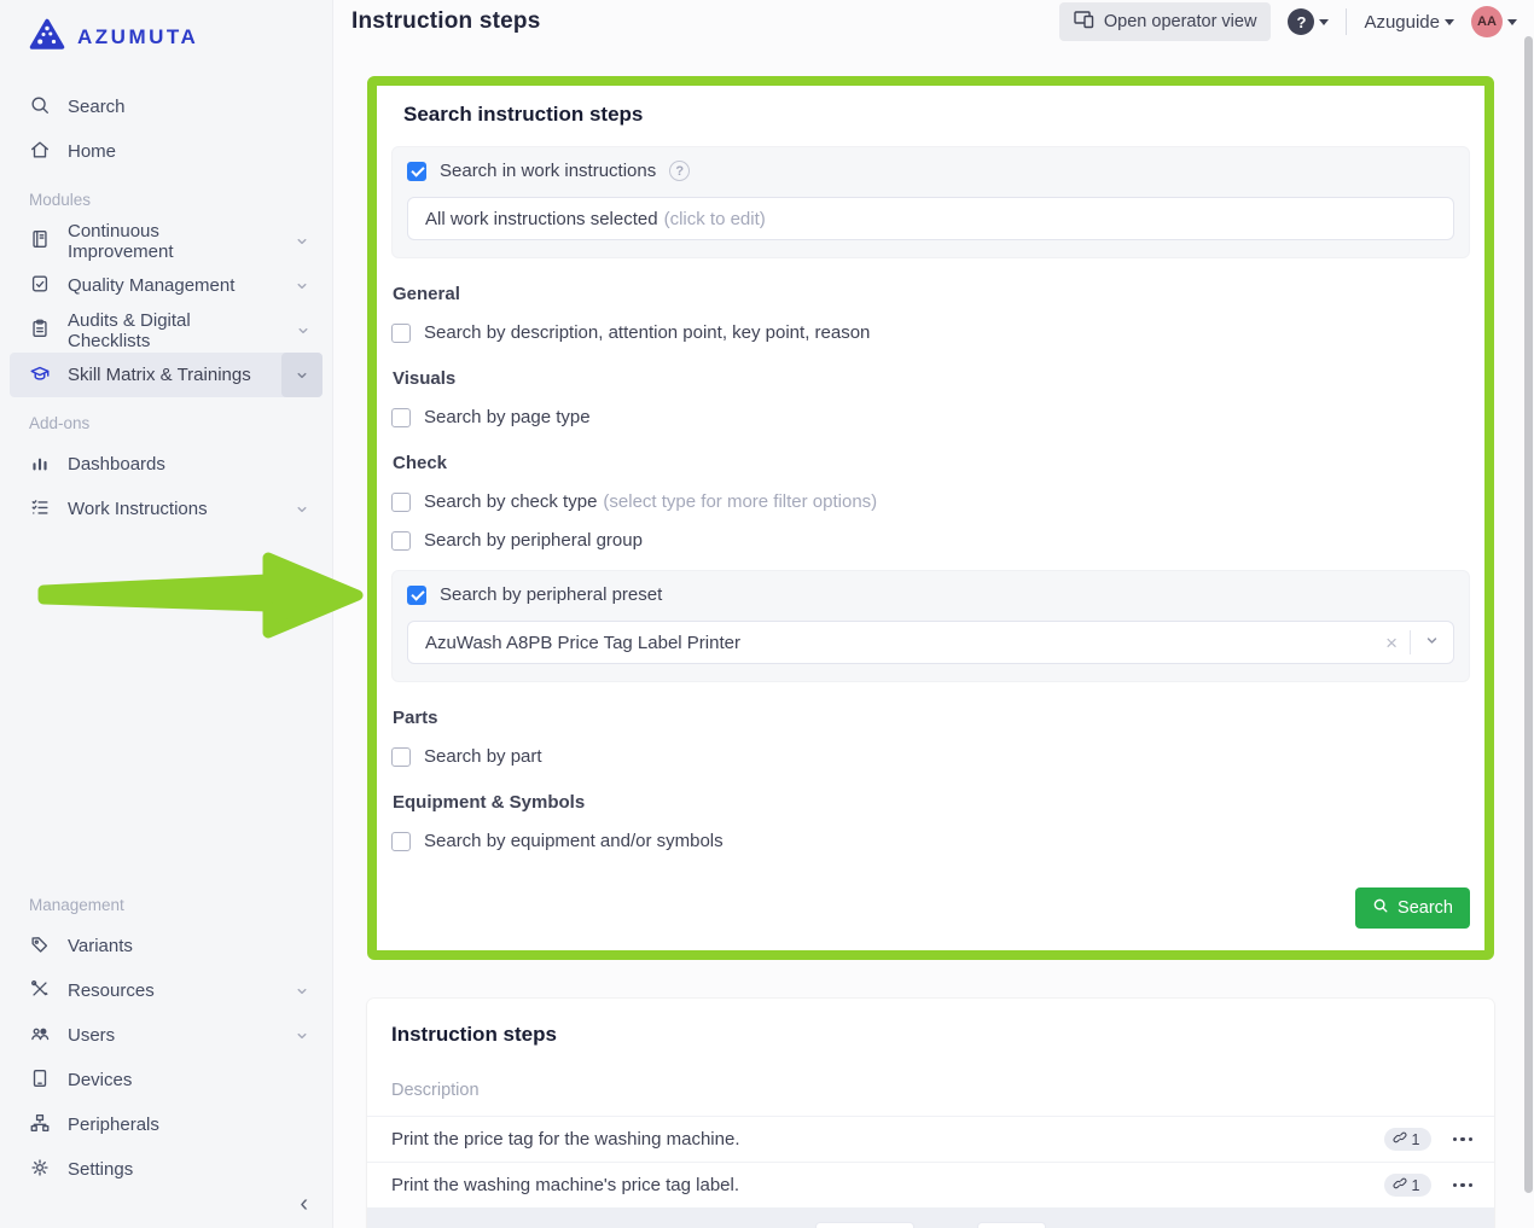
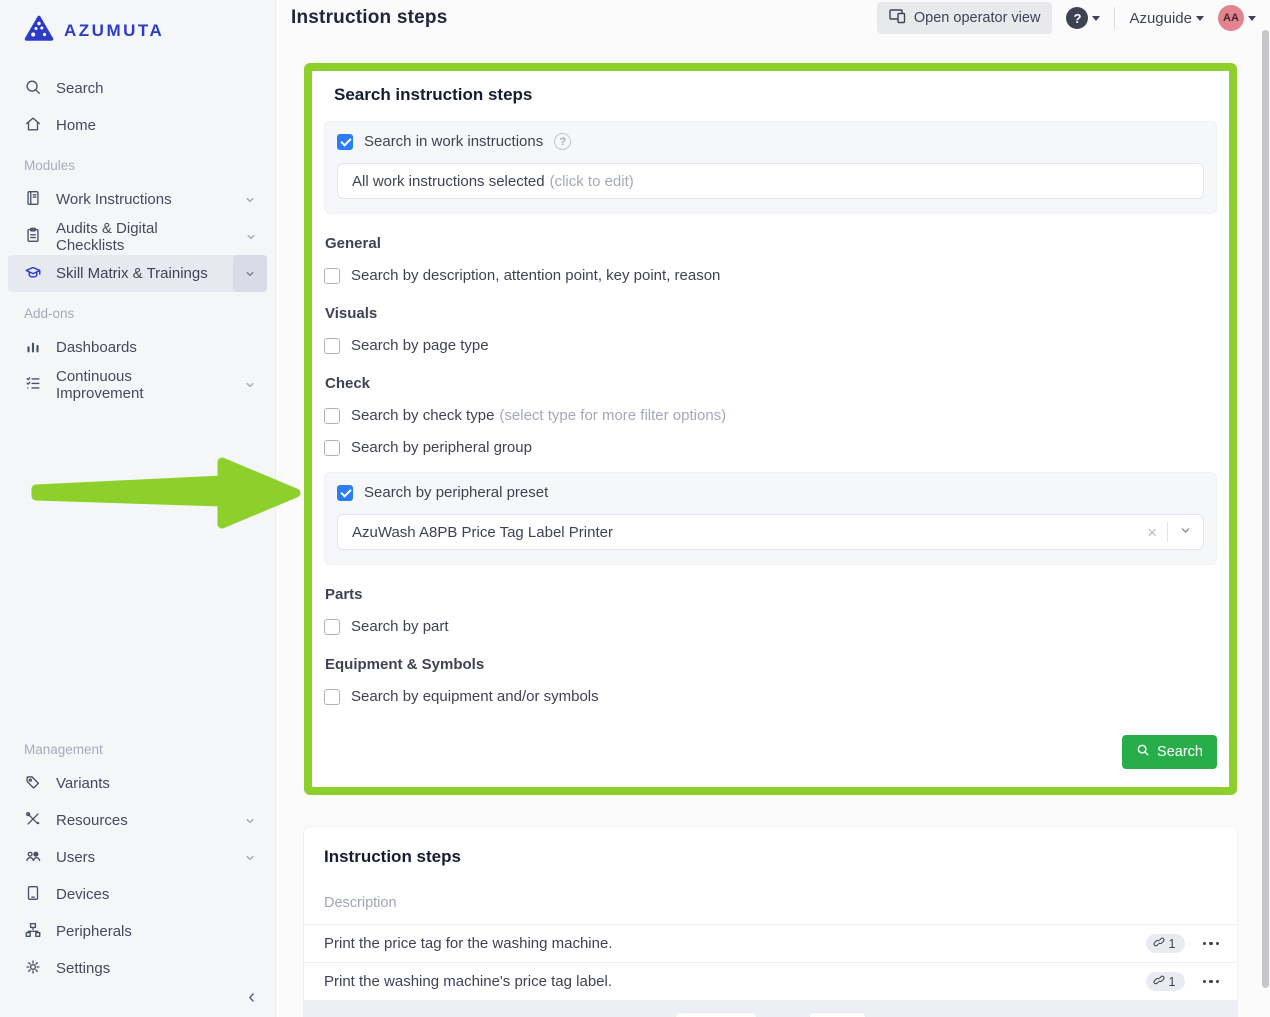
  AZUMUTA
  Search
  Home
  Modules
- Continuous Improvement
+ Work Instructions
- Quality Management
  Audits & Digital Checklists
  Skill Matrix & Trainings
  Add-ons
  Dashboards
- Work Instructions
+ Continuous Improvement
  Management
  Variants
  Resources
  Users
  Devices
  Peripherals
  Settings
  ‹
  Instruction steps
  Open operator view
  ?
  Azuguide
  AA
  Search instruction steps
  Search in work instructions
  ?
  All work instructions selected
  (click to edit)
  General
  Search by description, attention point, key point, reason
  Visuals
  Search by page type
  Check
  Search by check type
  (select type for more filter options)
  Search by peripheral group
  Search by peripheral preset
  AzuWash A8PB Price Tag Label Printer
  ×
  Parts
  Search by part
  Equipment & Symbols
  Search by equipment and/or symbols
  Search
  Instruction steps
  Description
  Print the price tag for the washing machine.
  1
  Print the washing machine's price tag label.
  1
